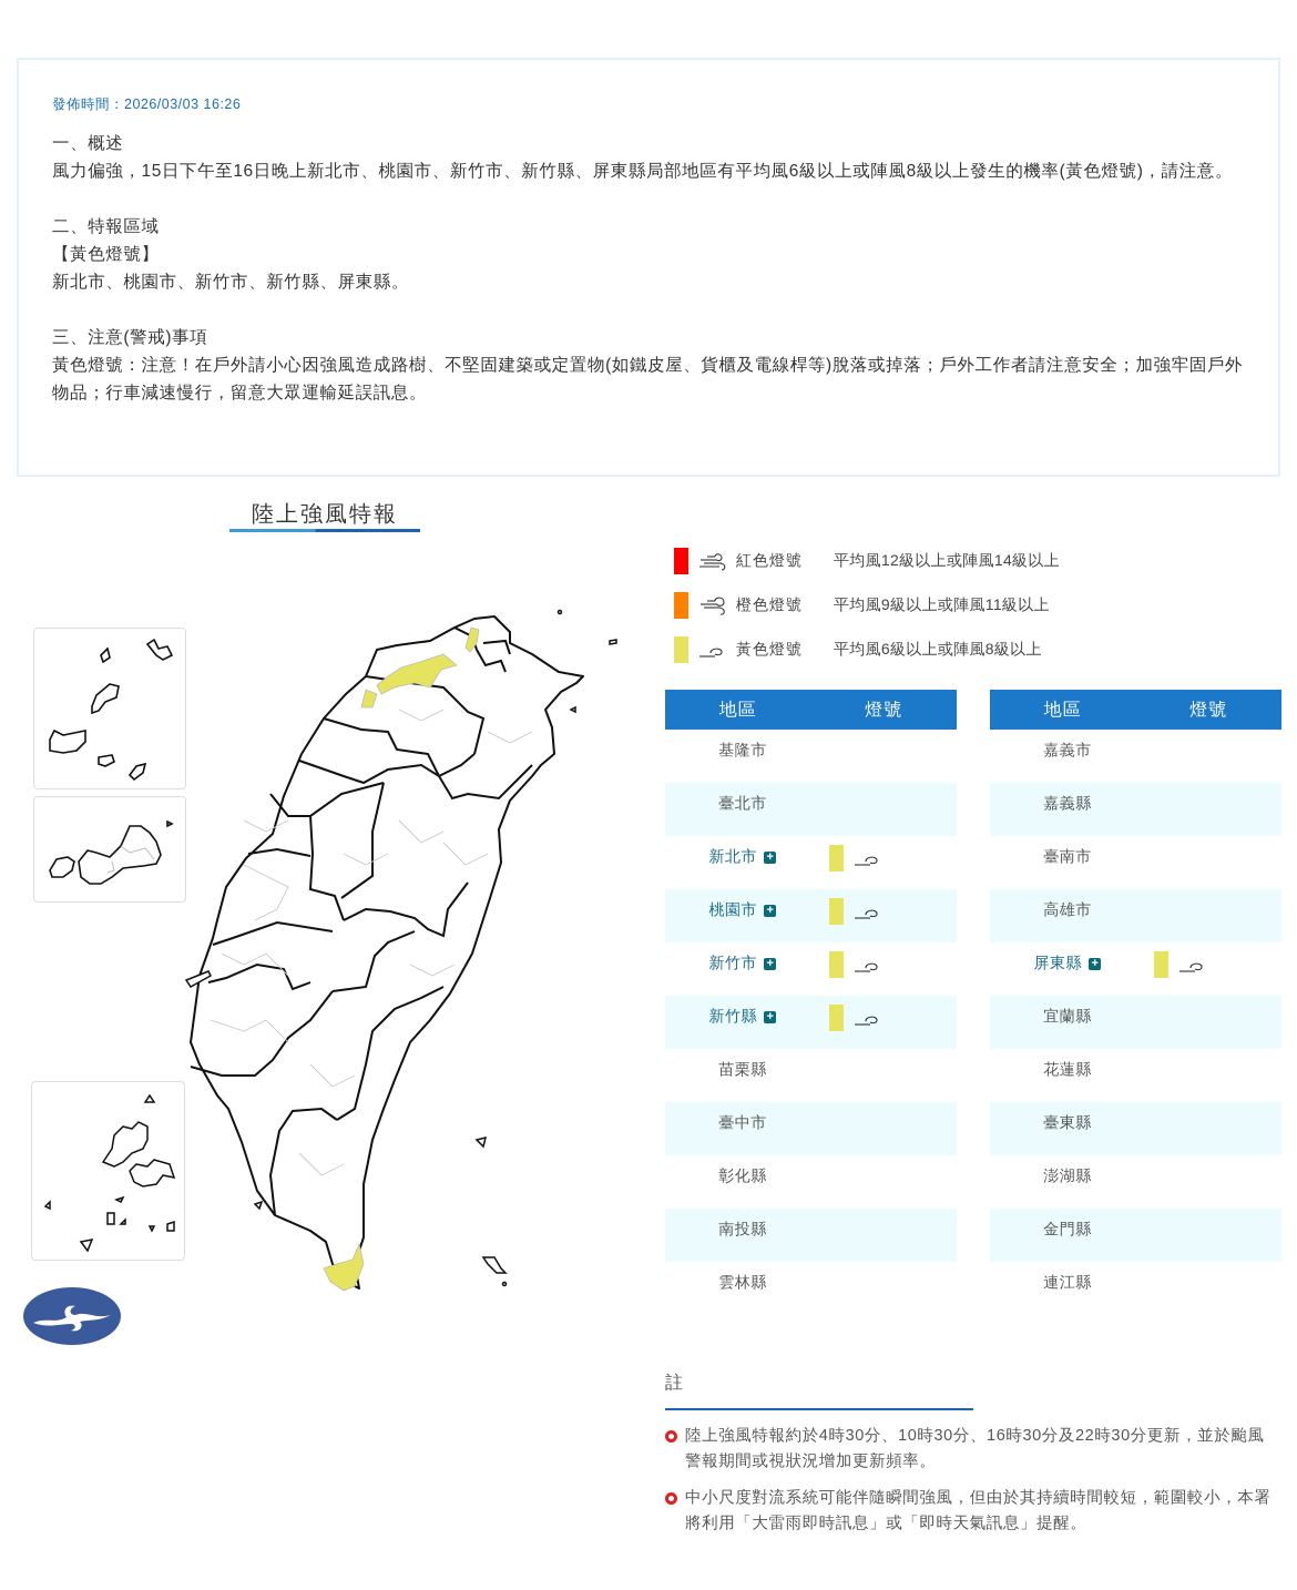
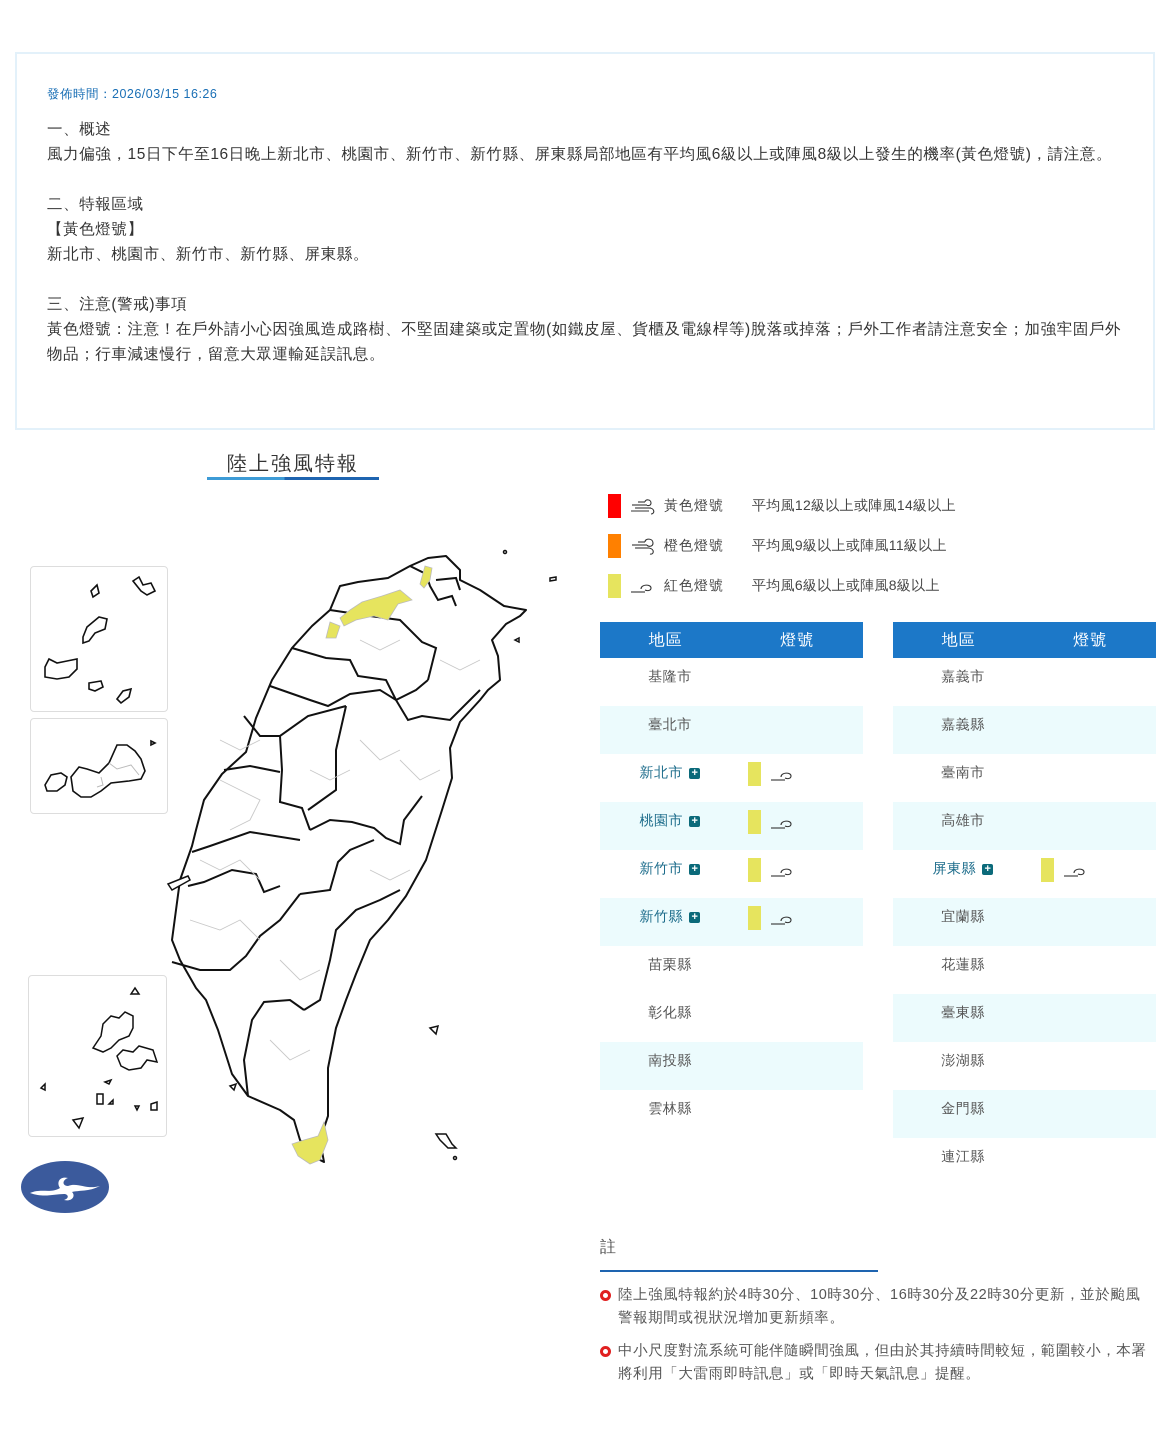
- 發佈時間：2026/03/03 16:26
+ 發佈時間：2026/03/15 16:26
  一、概述
  風力偏強，15日下午至16日晚上新北市、桃園市、新竹市、新竹縣、屏東縣局部地區有平均風6級以上或陣風8級以上發生的機率(黃色燈號)，請注意。
  二、特報區域
  【黃色燈號】
  新北市、桃園市、新竹市、新竹縣、屏東縣。
  三、注意(警戒)事項
  黃色燈號：注意！在戶外請小心因強風造成路樹、不堅固建築或定置物(如鐵皮屋、貨櫃及電線桿等)脫落或掉落；戶外工作者請注意安全；加強牢固戶外物品；行車減速慢行，留意大眾運輸延誤訊息。
  陸上強風特報
- 紅色燈號
+ 黃色燈號
  平均風12級以上或陣風14級以上
  橙色燈號
  平均風9級以上或陣風11級以上
- 黃色燈號
+ 紅色燈號
  平均風6級以上或陣風8級以上
  地區
  燈號
  基隆市
  臺北市
  新北市 +
  桃園市 +
  新竹市 +
  新竹縣 +
  苗栗縣
- 臺中市
  彰化縣
  南投縣
  雲林縣
  地區
  燈號
  嘉義市
  嘉義縣
  臺南市
  高雄市
  屏東縣 +
  宜蘭縣
  花蓮縣
  臺東縣
  澎湖縣
  金門縣
  連江縣
  註
  陸上強風特報約於4時30分、10時30分、16時30分及22時30分更新，並於颱風警報期間或視狀況增加更新頻率。
  中小尺度對流系統可能伴隨瞬間強風，但由於其持續時間較短，範圍較小，本署將利用「大雷雨即時訊息」或「即時天氣訊息」提醒。
